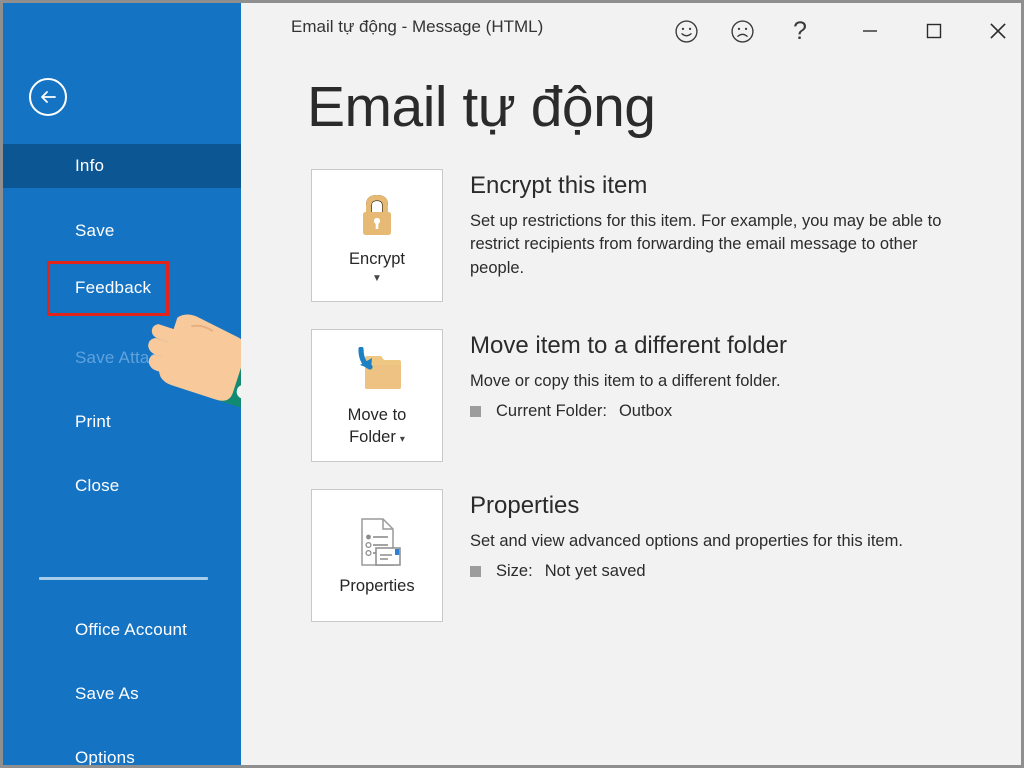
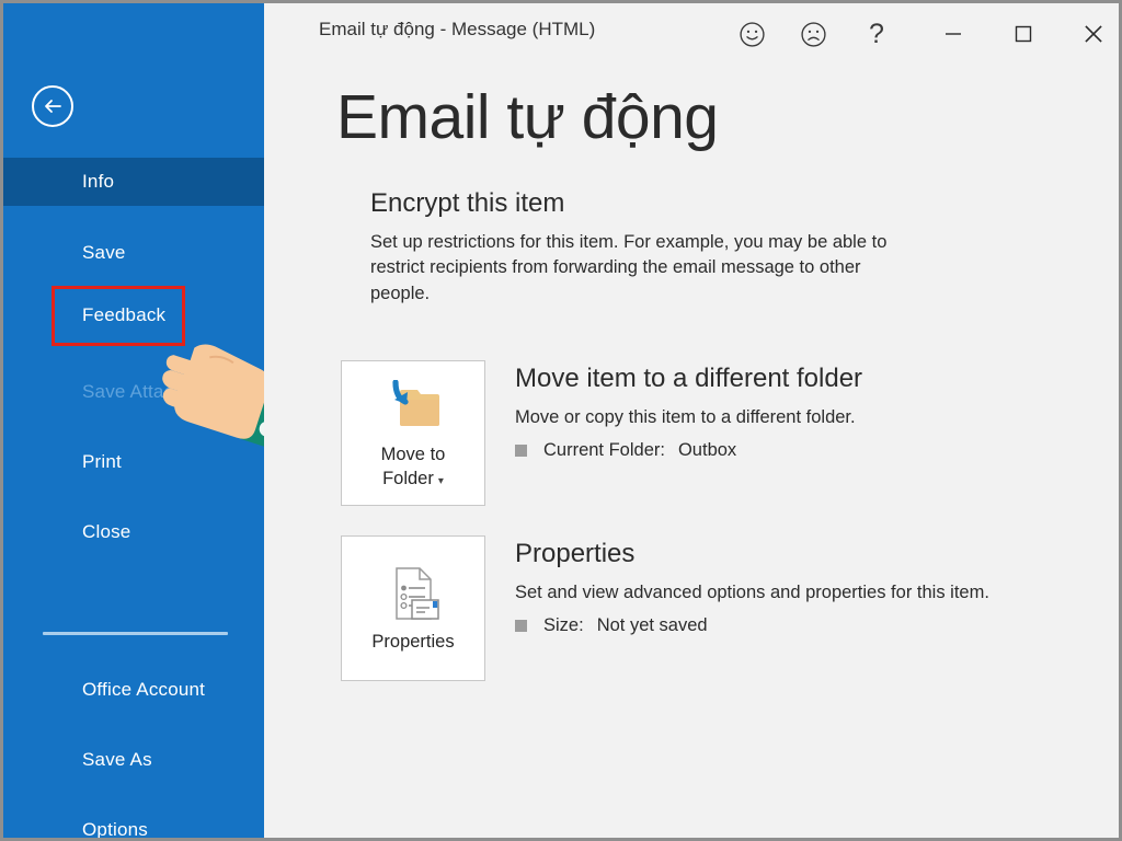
  Info
  Save
  Feedback
  Print
  Close
  Office Account
  Save As
  Options
  Email tự động - Message (HTML)
  ?
  Email tự động
- Encrypt
- ▼
  Encrypt this item
  Set up restrictions for this item. For example, you may be able to restrict recipients from forwarding the email message to other people.
  Move to
  Folder ▾
  Move item to a different folder
  Move or copy this item to a different folder.
  Current Folder:
  Outbox
  Properties
  Properties
  Set and view advanced options and properties for this item.
  Size:
  Not yet saved
